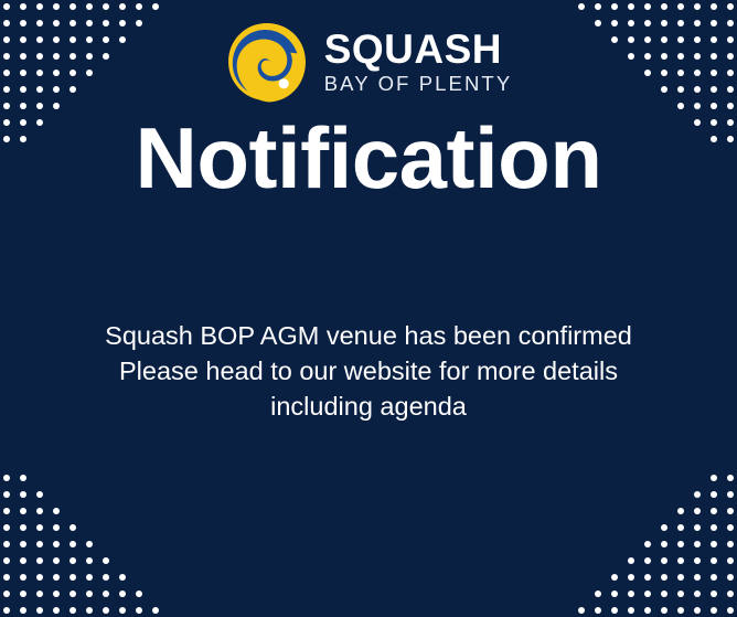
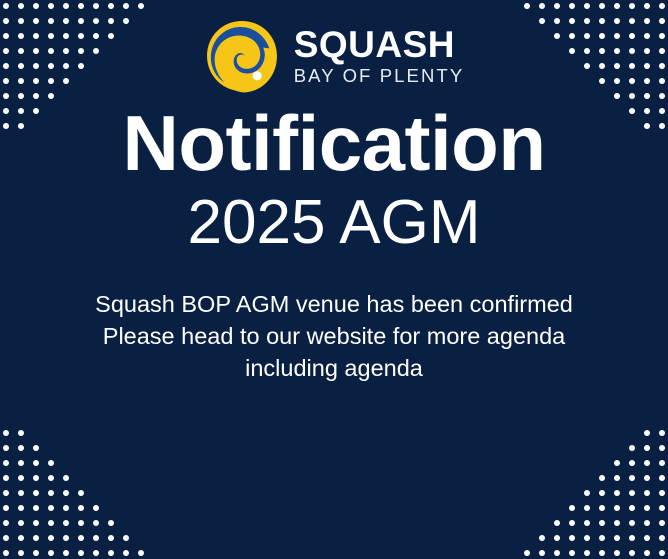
  SQUASH
  BAY OF PLENTY
  Notification
+ 2025 AGM
  Squash BOP AGM venue has been confirmed
- Please head to our website for more details
+ Please head to our website for more agenda
  including agenda
